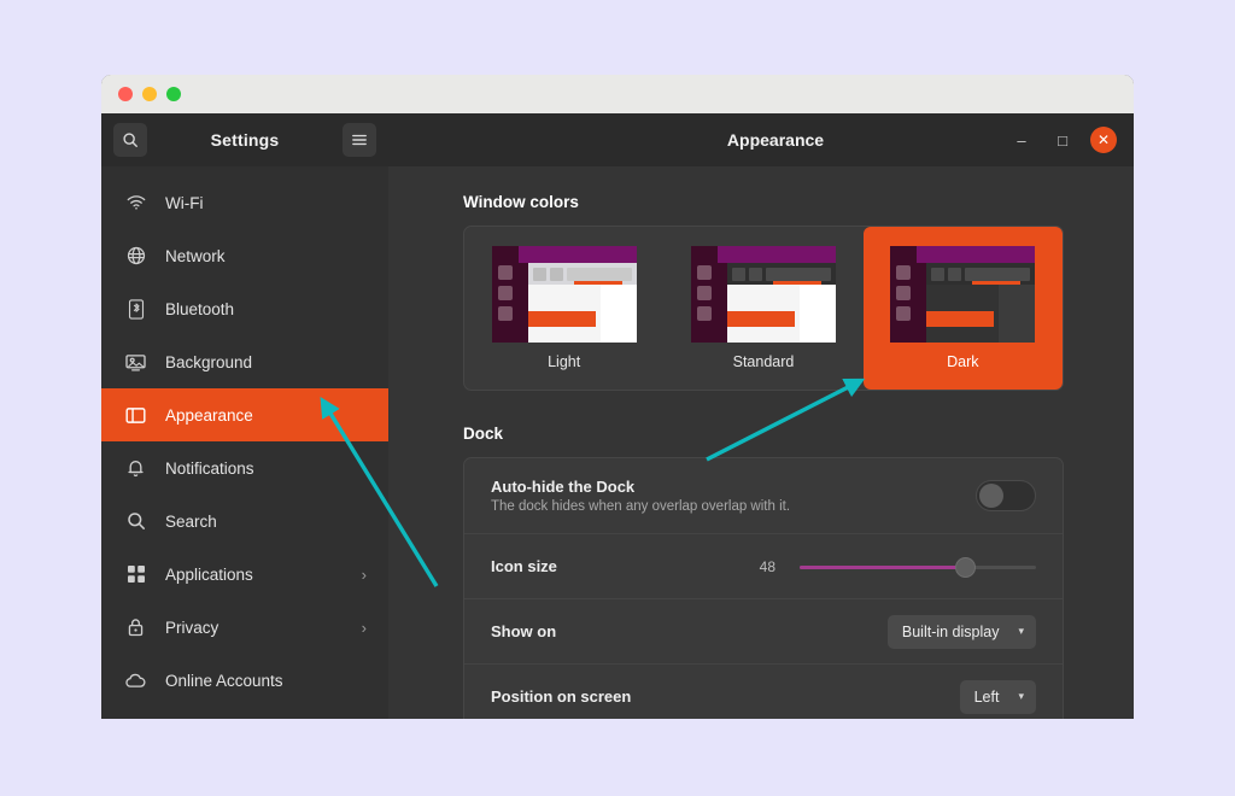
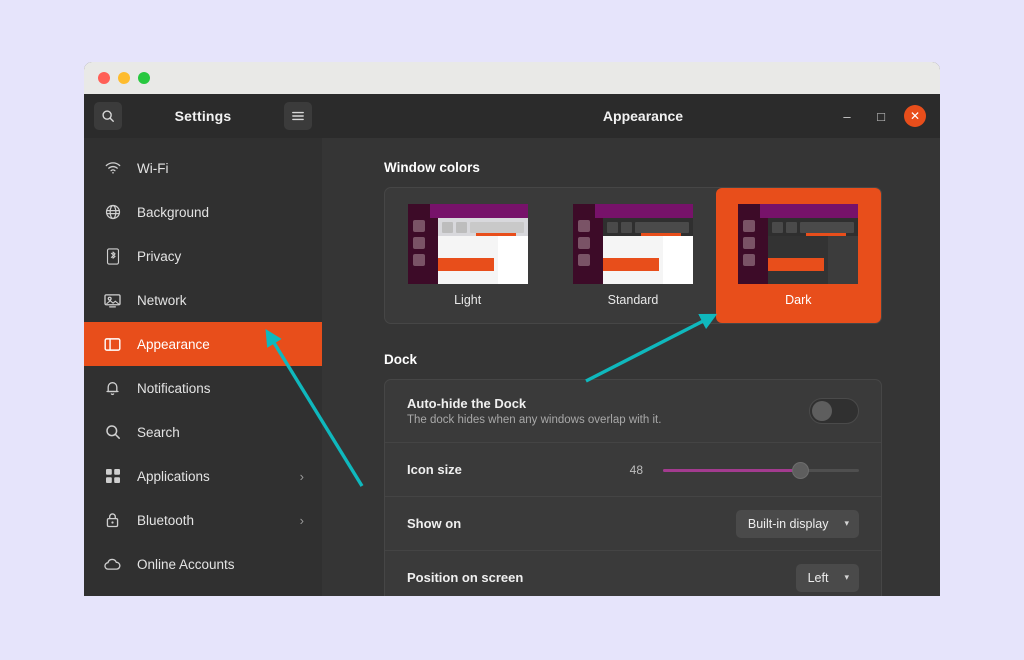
  Settings
  Wi-Fi
- Network
+ Background
- Bluetooth
+ Privacy
- Background
+ Network
  Appearance
  Notifications
  Search
  Applications
  ›
- Privacy
+ Bluetooth
  ›
  Online Accounts
  Appearance
  –
  □
  ✕
  Window colors
  Light
  Standard
  Dark
  Dock
  Auto-hide the Dock
- The dock hides when any overlap overlap with it.
+ The dock hides when any windows overlap with it.
  Icon size
  48
  Show on
  Built-in display
  ▾
  Position on screen
  Left
  ▾
